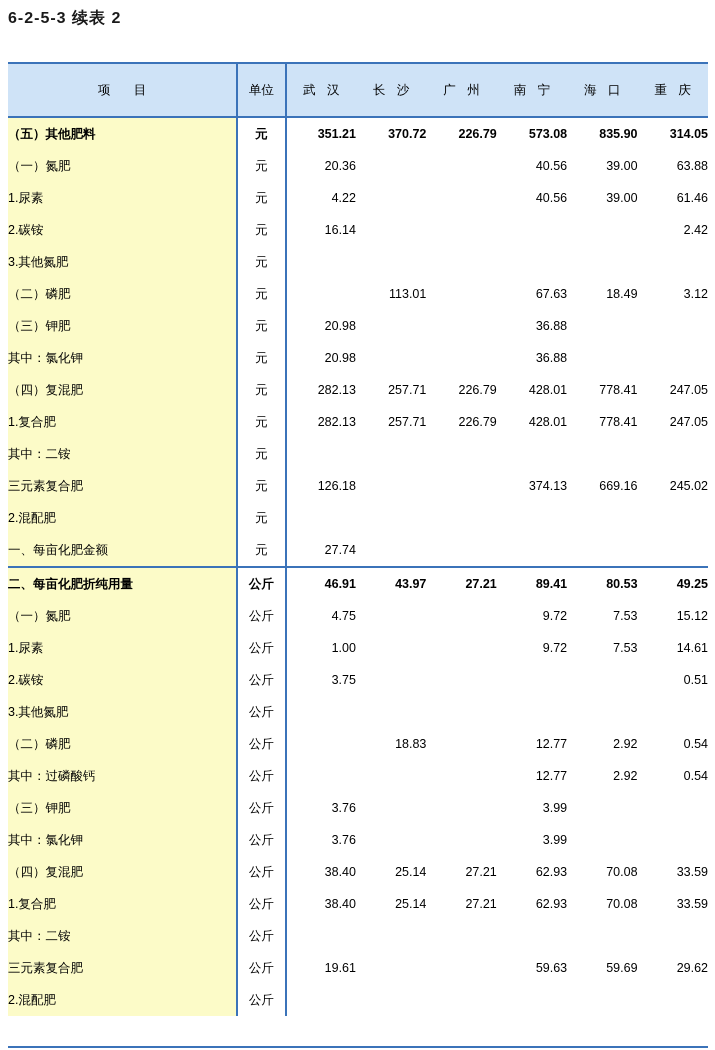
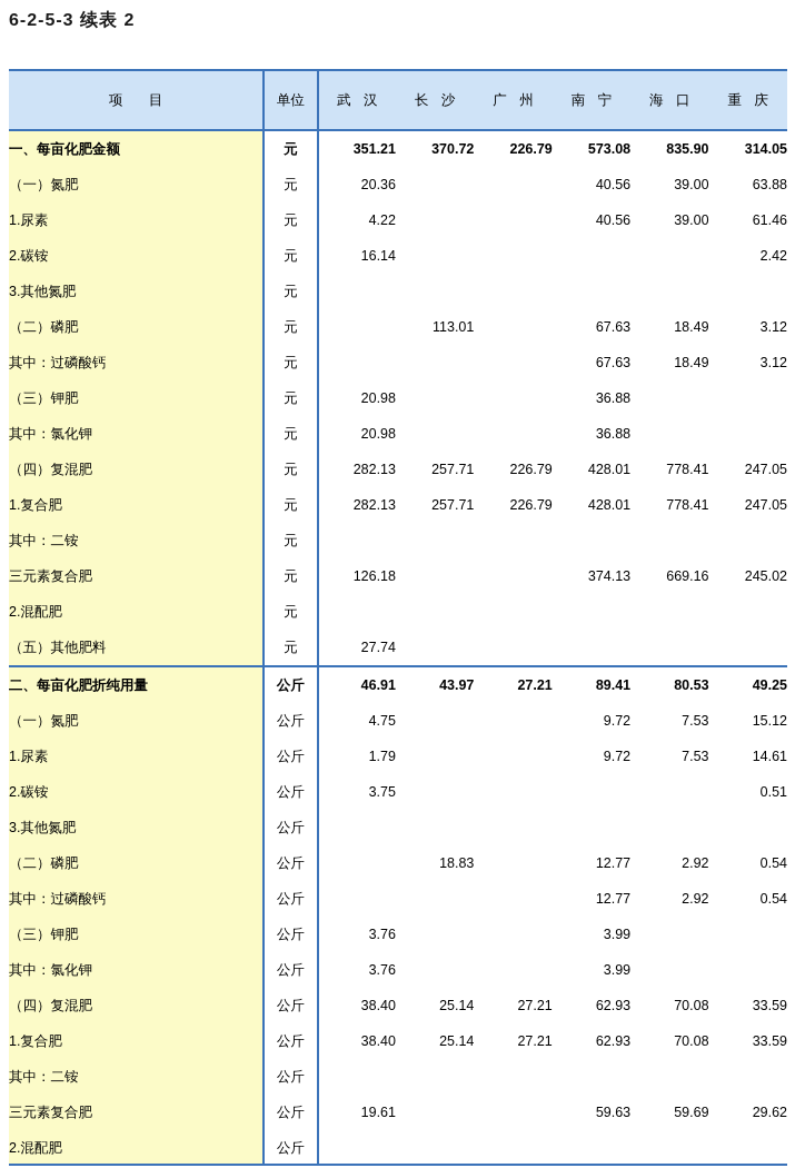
  6-2-5-3 续表 2
  项 目	单位	武 汉	长 沙	广 州	南 宁	海 口	重 庆
- （五）其他肥料	元	351.21	370.72	226.79	573.08	835.90	314.05
+ 一、每亩化肥金额	元	351.21	370.72	226.79	573.08	835.90	314.05
  （一）氮肥	元	20.36			40.56	39.00	63.88
  1.尿素	元	4.22			40.56	39.00	61.46
  2.碳铵	元	16.14					2.42
  3.其他氮肥	元
  （二）磷肥	元		113.01		67.63	18.49	3.12
+ 其中：过磷酸钙	元				67.63	18.49	3.12
  （三）钾肥	元	20.98			36.88
  其中：氯化钾	元	20.98			36.88
  （四）复混肥	元	282.13	257.71	226.79	428.01	778.41	247.05
  1.复合肥	元	282.13	257.71	226.79	428.01	778.41	247.05
  其中：二铵	元
  三元素复合肥	元	126.18			374.13	669.16	245.02
  2.混配肥	元
- 一、每亩化肥金额	元	27.74
+ （五）其他肥料	元	27.74
  二、每亩化肥折纯用量	公斤	46.91	43.97	27.21	89.41	80.53	49.25
  （一）氮肥	公斤	4.75			9.72	7.53	15.12
- 1.尿素	公斤	1.00			9.72	7.53	14.61
+ 1.尿素	公斤	1.79			9.72	7.53	14.61
  2.碳铵	公斤	3.75					0.51
  3.其他氮肥	公斤
  （二）磷肥	公斤		18.83		12.77	2.92	0.54
  其中：过磷酸钙	公斤				12.77	2.92	0.54
  （三）钾肥	公斤	3.76			3.99
  其中：氯化钾	公斤	3.76			3.99
  （四）复混肥	公斤	38.40	25.14	27.21	62.93	70.08	33.59
  1.复合肥	公斤	38.40	25.14	27.21	62.93	70.08	33.59
  其中：二铵	公斤
  三元素复合肥	公斤	19.61			59.63	59.69	29.62
  2.混配肥	公斤
